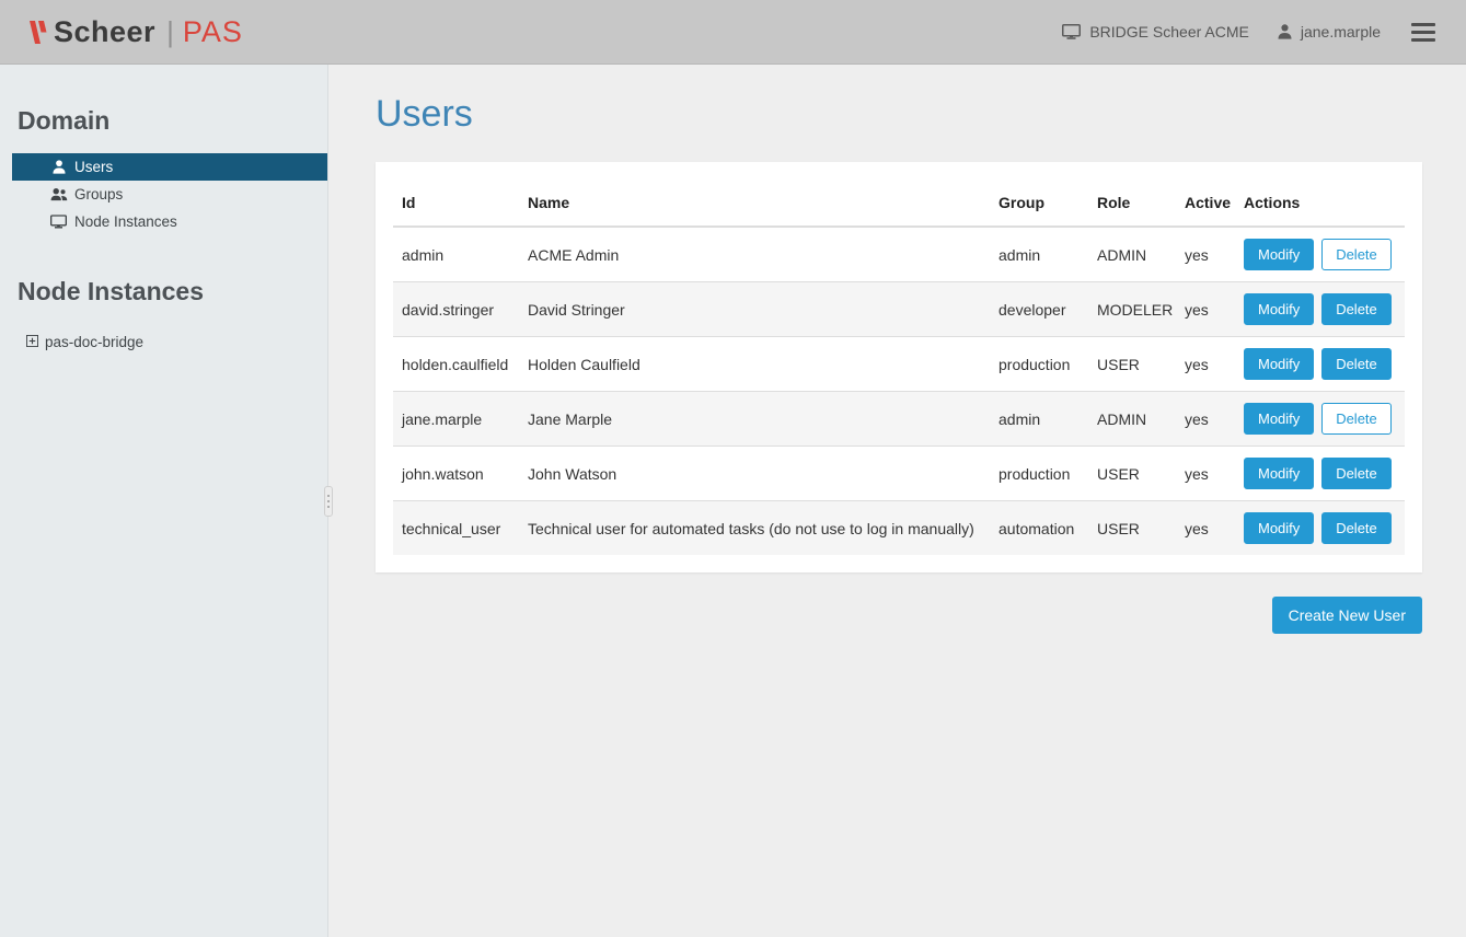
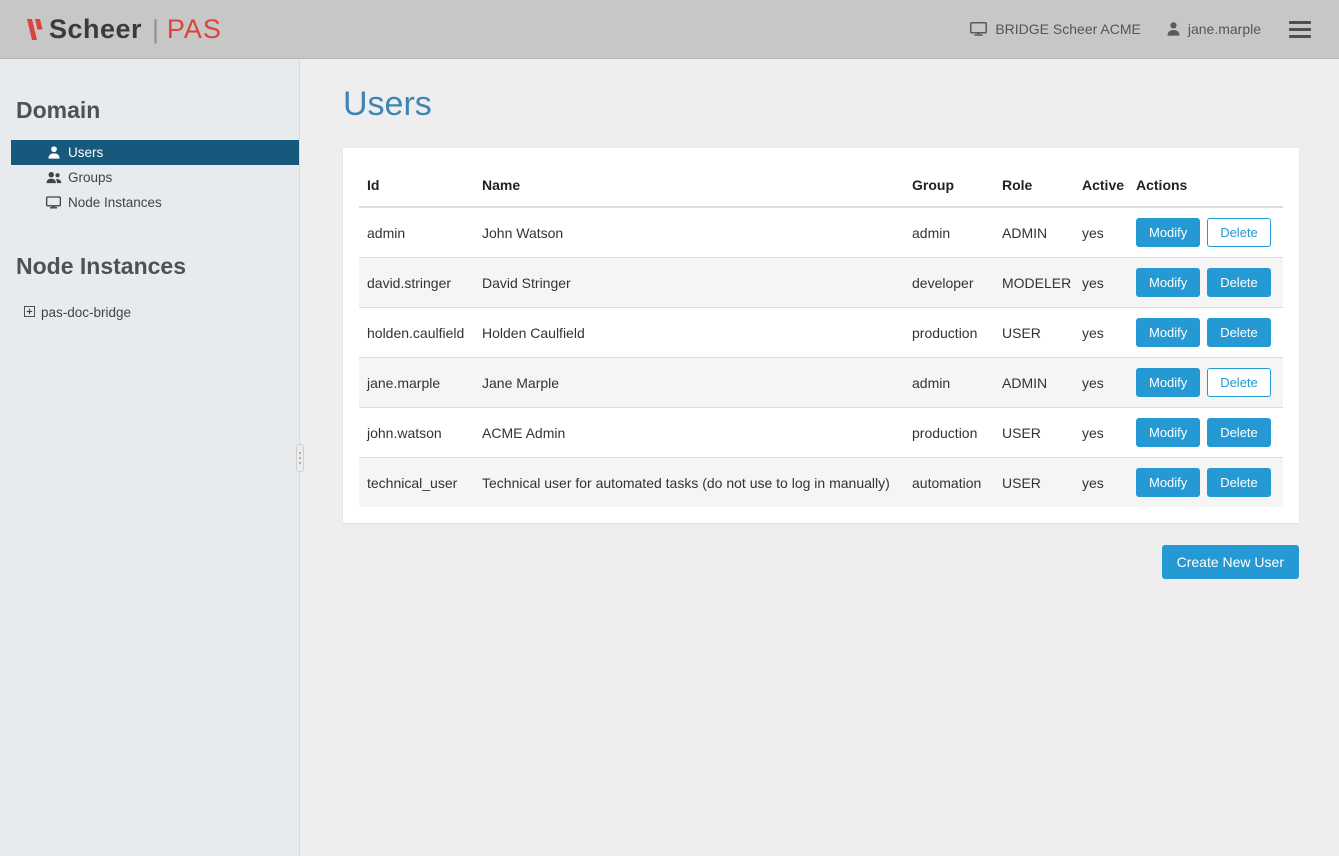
  Scheer
  |
  PAS
  BRIDGE Scheer ACME
  jane.marple
  Domain
  Users
  Groups
  Node Instances
  Node Instances
  pas-doc-bridge
  Users
  Id	Name	Group	Role	Active	Actions
- admin	ACME Admin	admin	ADMIN	yes	Modify Delete
+ admin	John Watson	admin	ADMIN	yes	Modify Delete
  david.stringer	David Stringer	developer	MODELER	yes	Modify Delete
  holden.caulfield	Holden Caulfield	production	USER	yes	Modify Delete
  jane.marple	Jane Marple	admin	ADMIN	yes	Modify Delete
- john.watson	John Watson	production	USER	yes	Modify Delete
+ john.watson	ACME Admin	production	USER	yes	Modify Delete
  technical_user	Technical user for automated tasks (do not use to log in manually)	automation	USER	yes	Modify Delete
  Create New User
